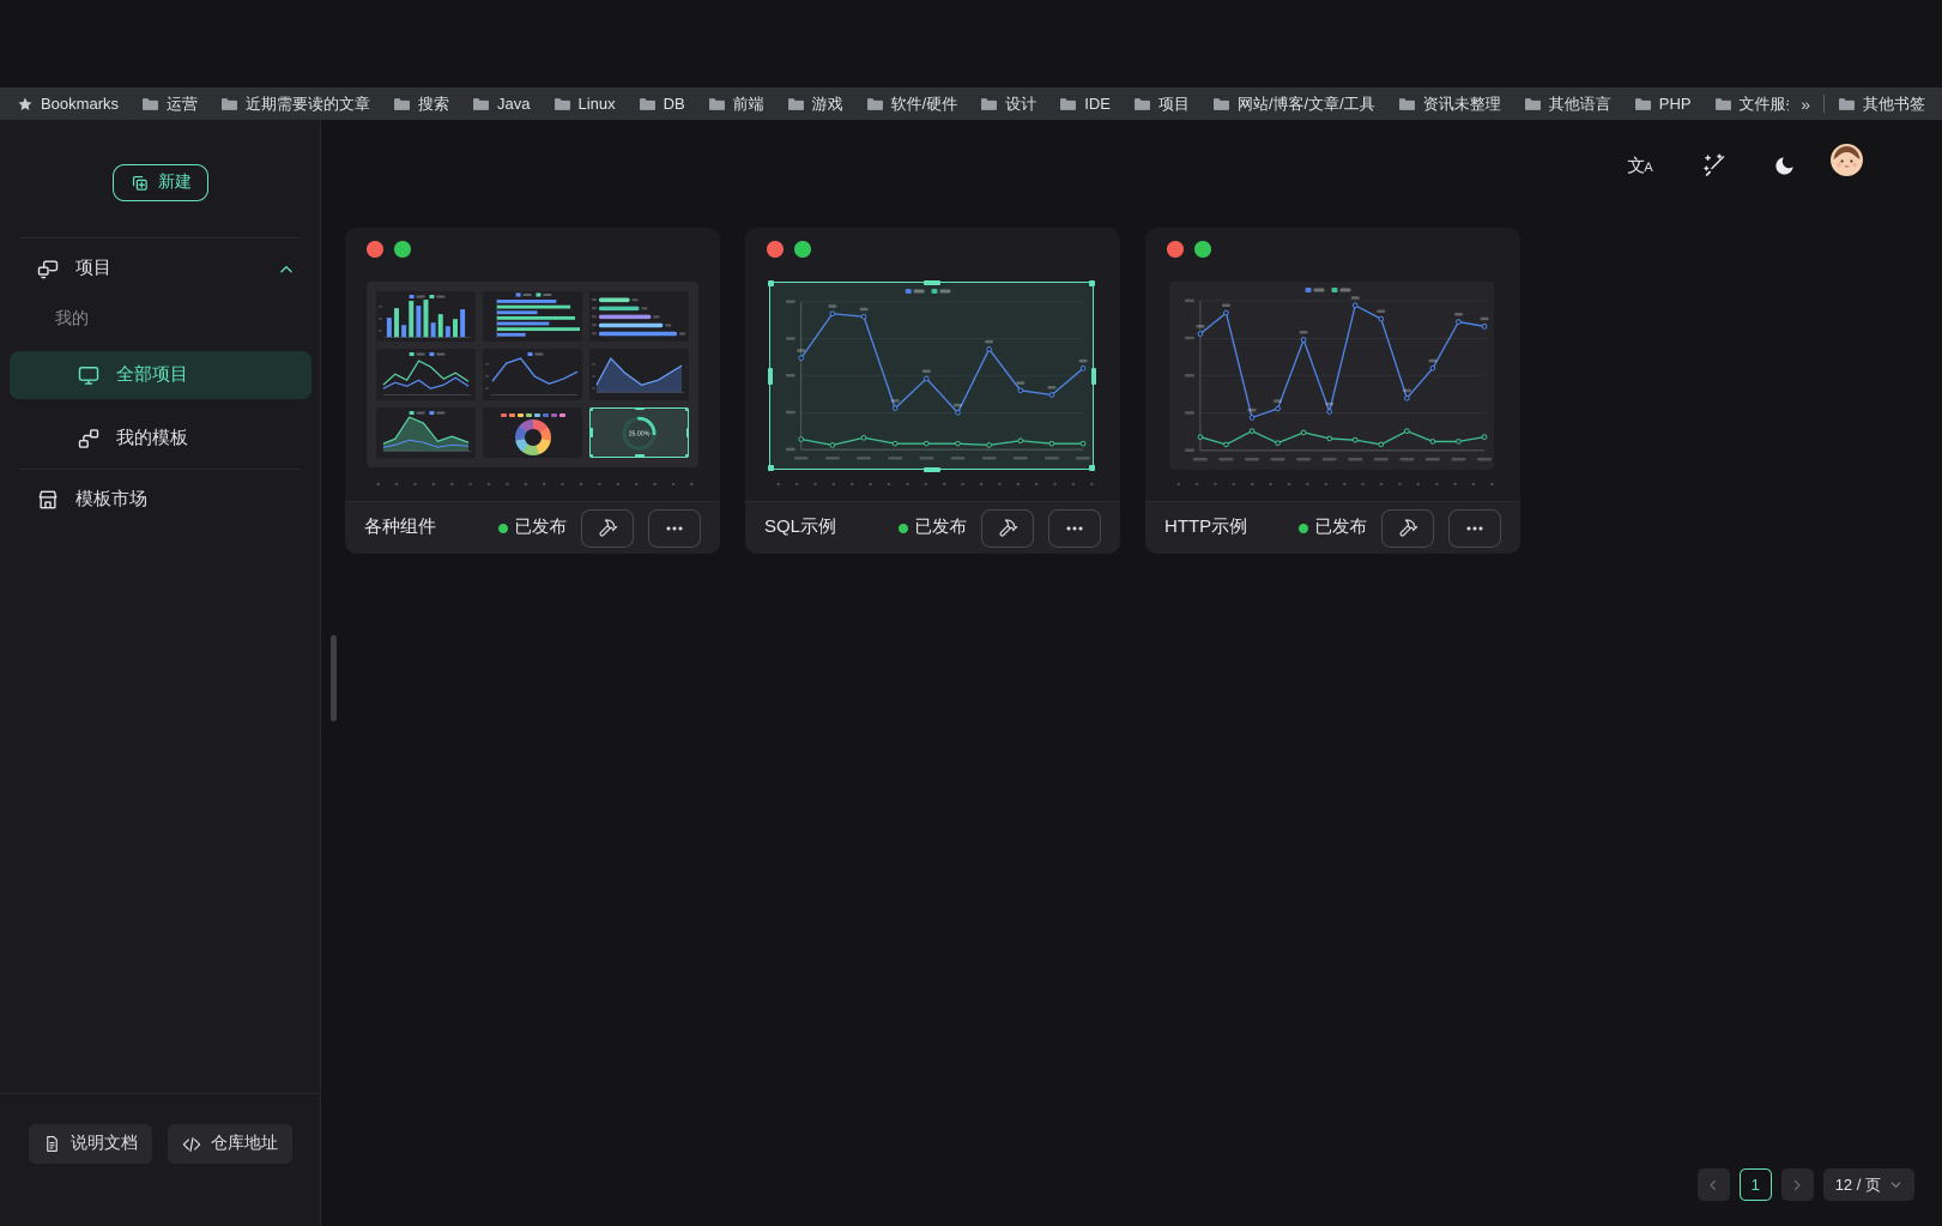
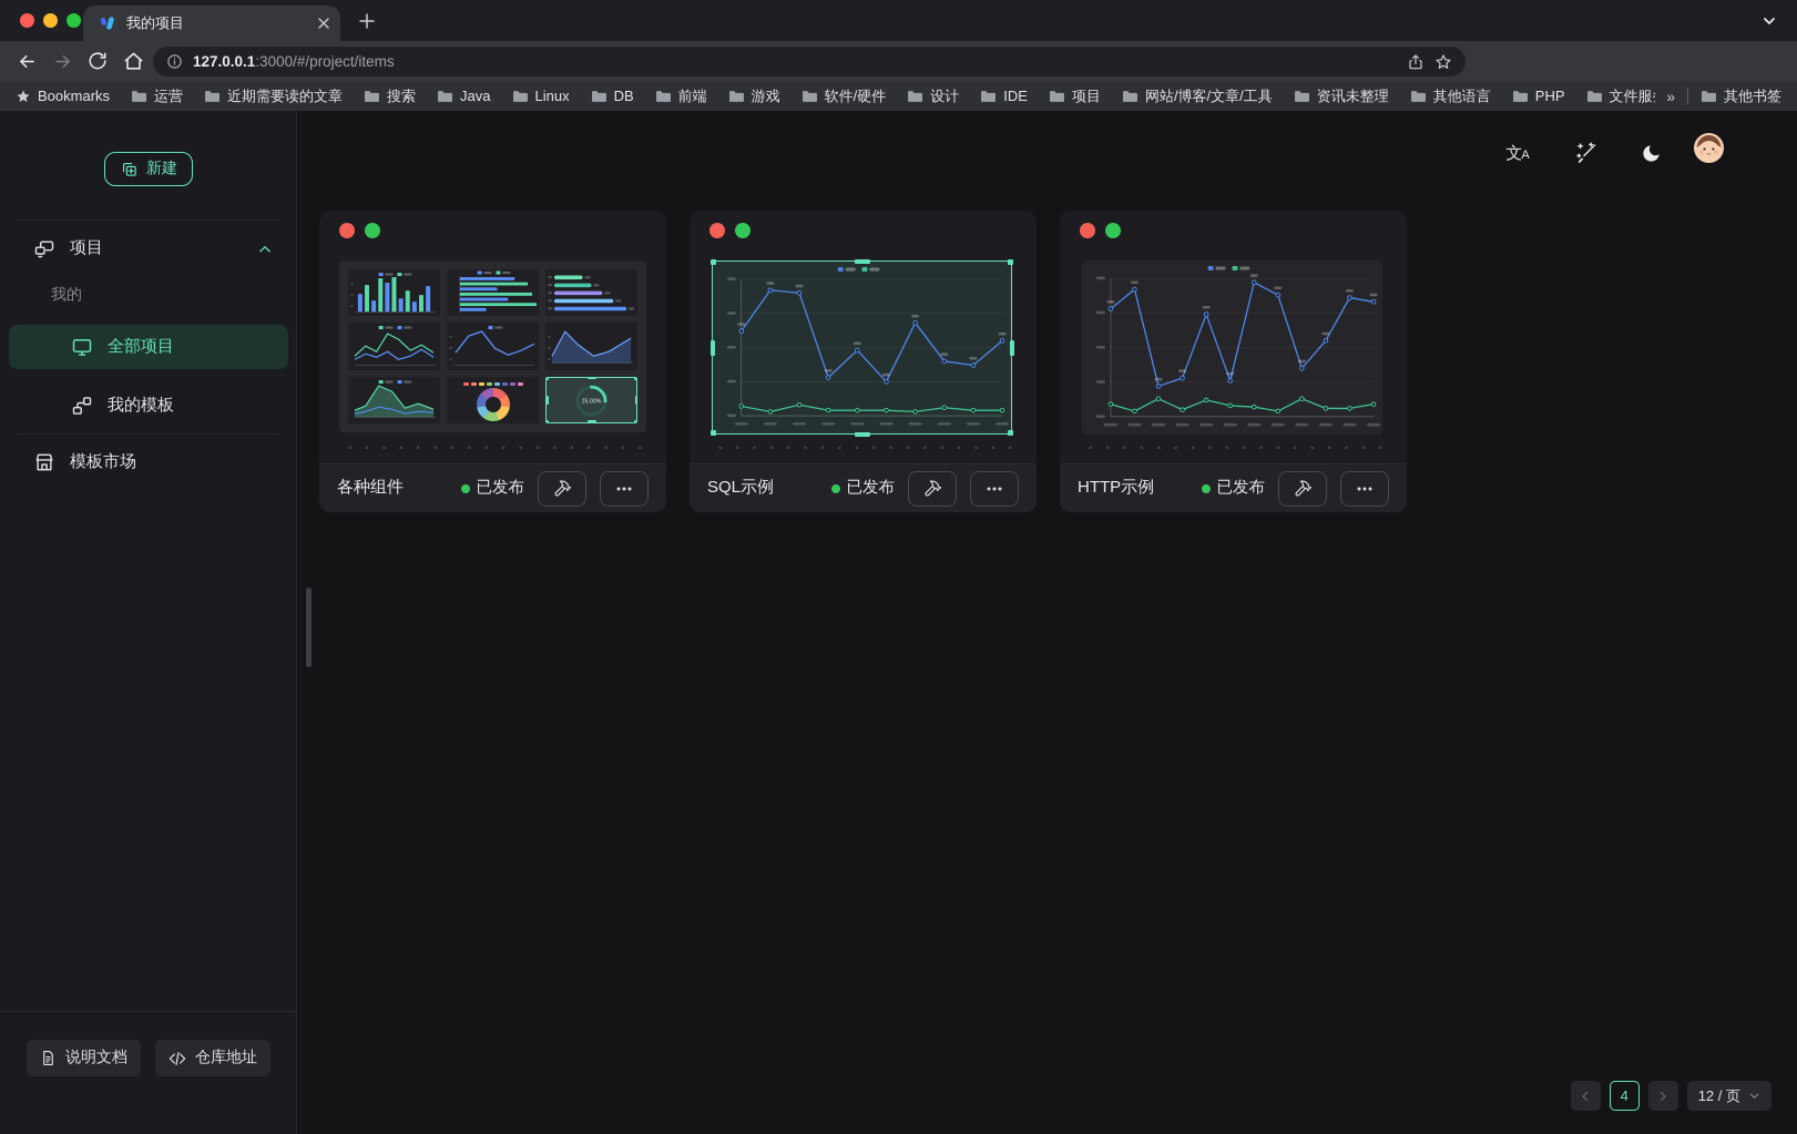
+ 我的项目
+ 127.0.0.1:3000/#/project/items
  Bookmarks
  运营
  近期需要读的文章
  搜索
  Java
  Linux
  DB
  前端
  游戏
  软件/硬件
  设计
  IDE
  项目
  网站/博客/文章/工具
  资讯未整理
  其他语言
  PHP
  »
  其他书签
  新建
  项目
  我的
  全部项目
  我的模板
  模板市场
  说明文档
  仓库地址
  文
  A
  各种组件
  已发布
  SQL示例
  已发布
  HTTP示例
  已发布
- 1
+ 4
  12 / 页
